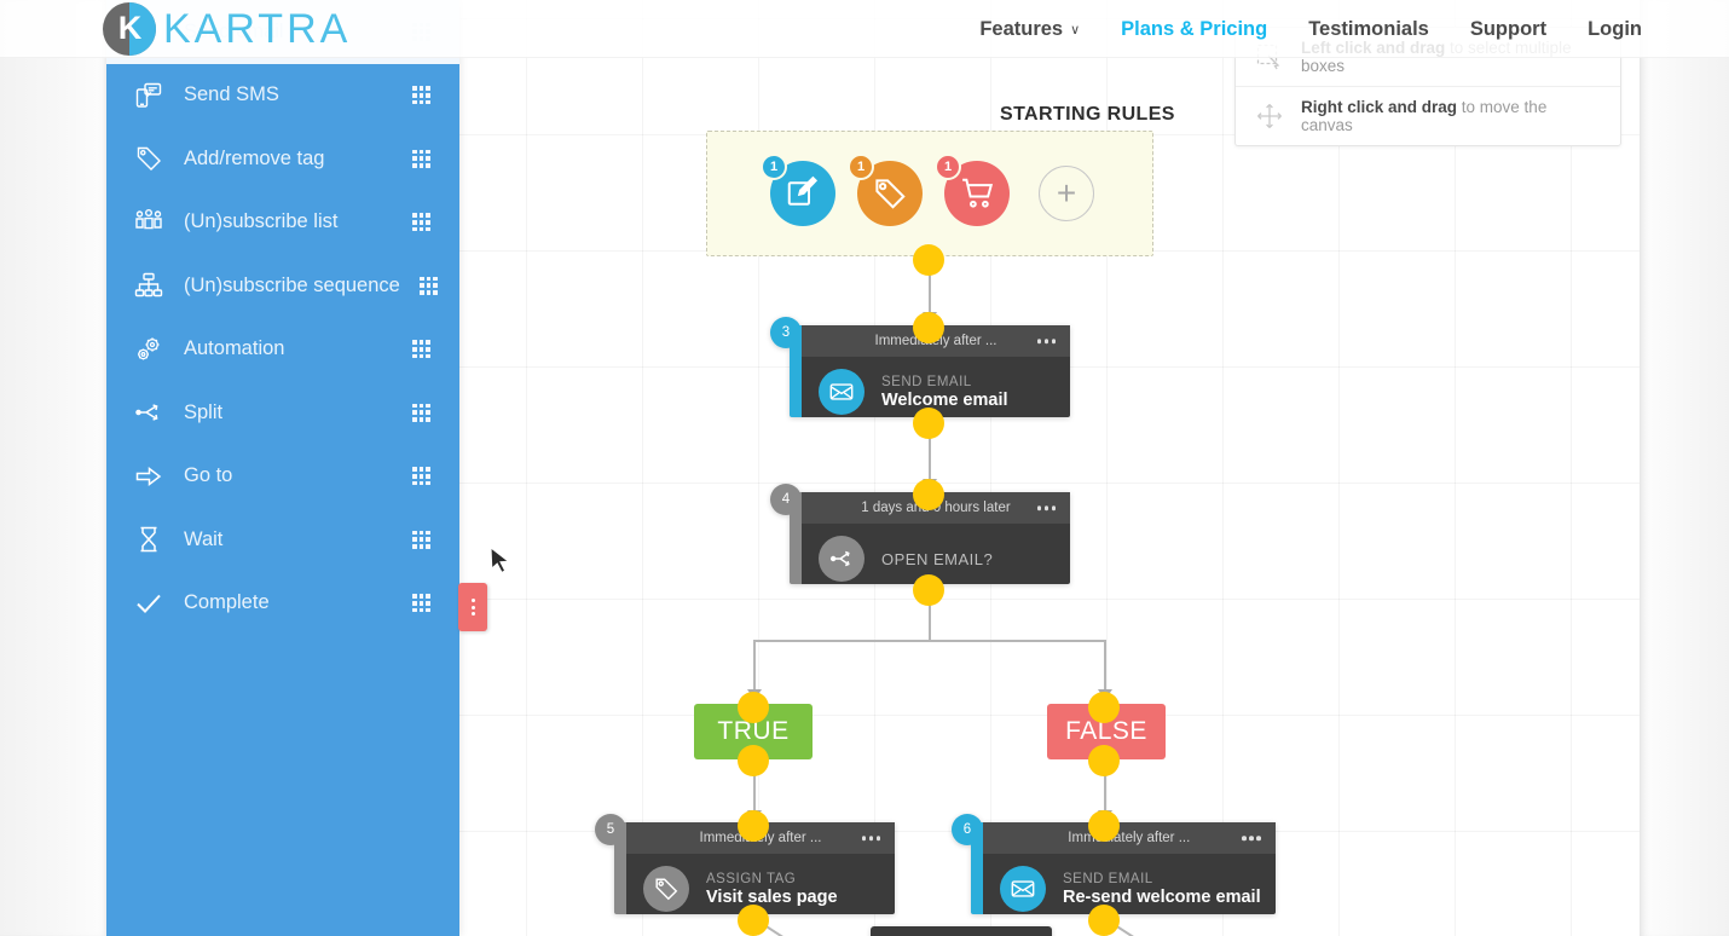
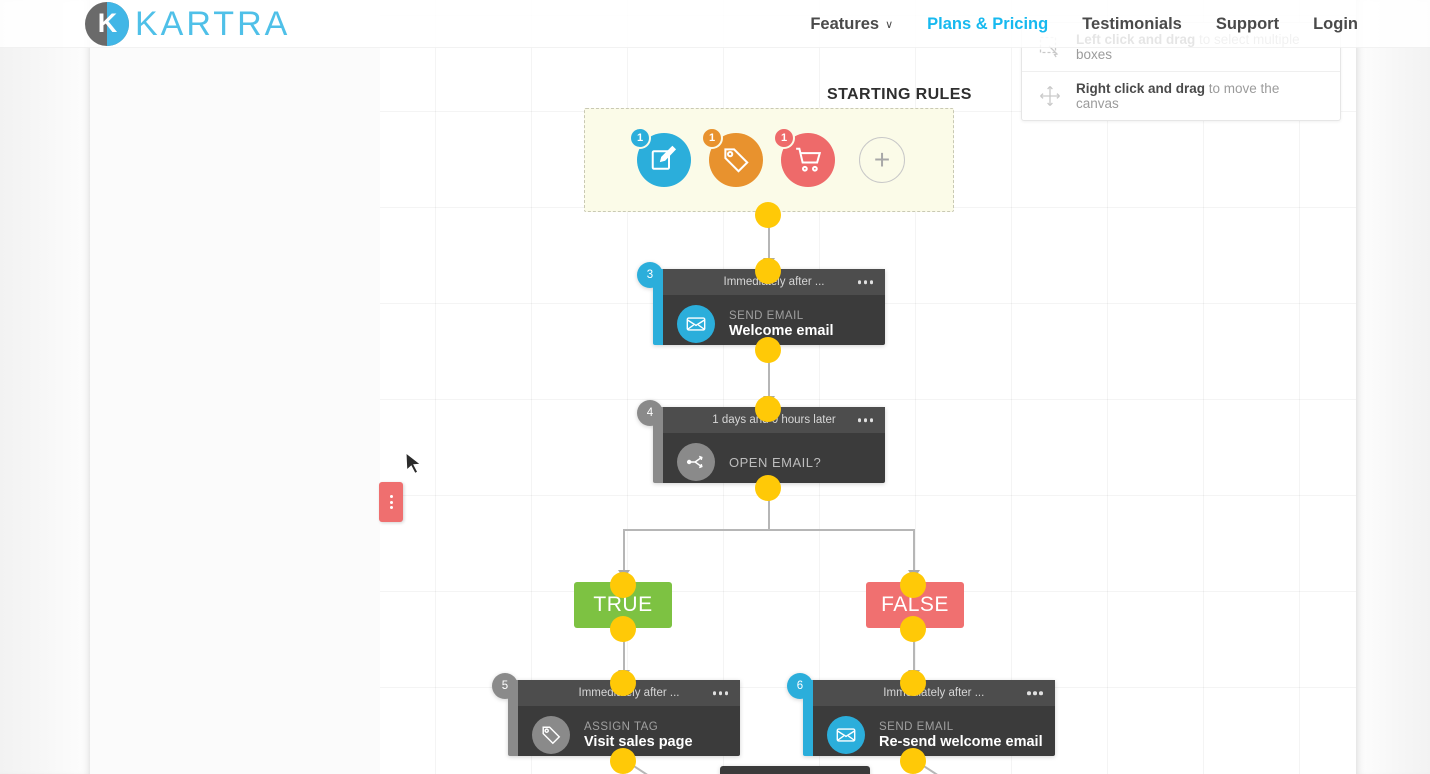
  STARTING RULES
  1
  1
  1
  +
  3
  Immedily after ...
  SEND EMAIL
  Welcome email
  4
  1 days an 0 hours later
  OPEN EMAIL?
  TRUE
  FALSE
  5
  Immedly after ...
  ASSIGN TAG
  Visit sales page
  6
  Immately after ...
  SEND EMAIL
  Re-send welcome email
- Send email
- Send SMS
- Add/remove tag
- (Un)subscribe list
- (Un)subscribe sequence
- Automation
- Split
- Go to
- Wait
- Complete
  Left click and drag to select multiple boxes
  Right click and drag to move the canvas
  K
  KARTRA
  Features
  ∨
  Plans & Pricing
  Testimonials
  Support
  Login
